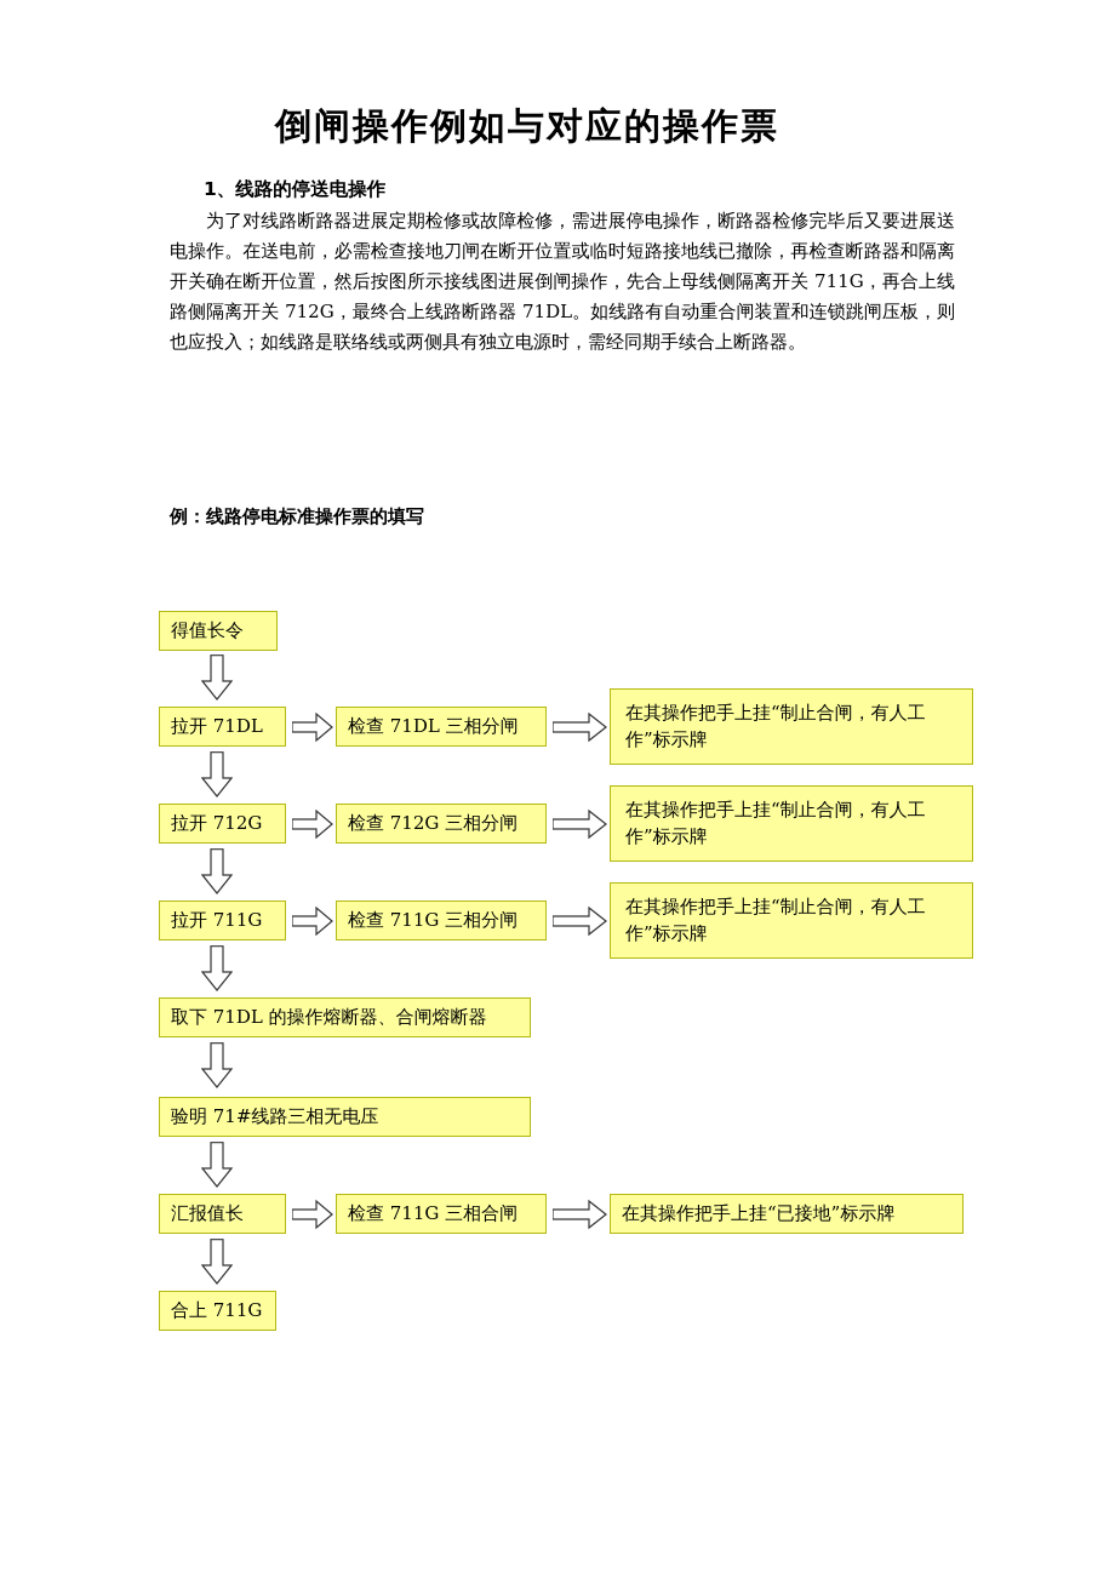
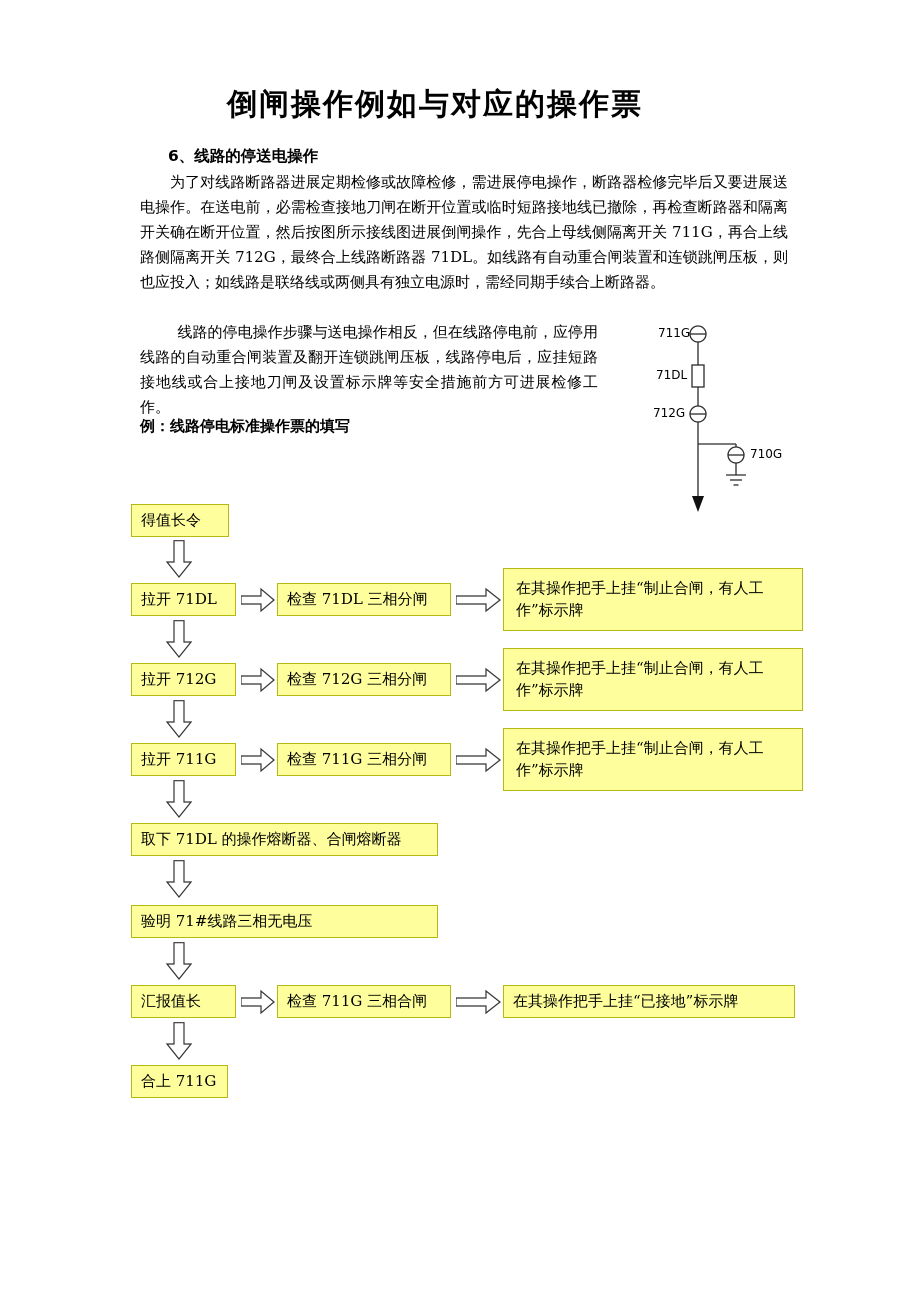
  倒闸操作例如与对应的操作票
- 1、线路的停送电操作
+ 6、线路的停送电操作
  为了对线路断路器进展定期检修或故障检修，需进展停电操作，断路器检修完毕后又要进展送电操作。在送电前，必需检查接地刀闸在断开位置或临时短路接地线已撤除，再检查断路器和隔离开关确在断开位置，然后按图所示接线图进展倒闸操作，先合上母线侧隔离开关 711G，再合上线路侧隔离开关 712G，最终合上线路断路器 71DL。如线路有自动重合闸装置和连锁跳闸压板，则也应投入；如线路是联络线或两侧具有独立电源时，需经同期手续合上断路器。
+ 线路的停电操作步骤与送电操作相反，但在线路停电前，应停用线路的自动重合闸装置及翻开连锁跳闸压板，线路停电后，应挂短路接地线或合上接地刀闸及设置标示牌等安全措施前方可进展检修工作。
  例：线路停电标准操作票的填写
+ 711G
+ 71DL
+ 712G
+ 710G
  得值长令
  拉开 71DL
  检查 71DL 三相分闸
  在其操作把手上挂“制止合闸，有人工作”标示牌
  拉开 712G
  检查 712G 三相分闸
  在其操作把手上挂“制止合闸，有人工作”标示牌
  拉开 711G
  检查 711G 三相分闸
  在其操作把手上挂“制止合闸，有人工作”标示牌
  取下 71DL 的操作熔断器、合闸熔断器
  验明 71#线路三相无电压
  汇报值长
  检查 711G 三相合闸
  在其操作把手上挂“已接地”标示牌
  合上 711G
